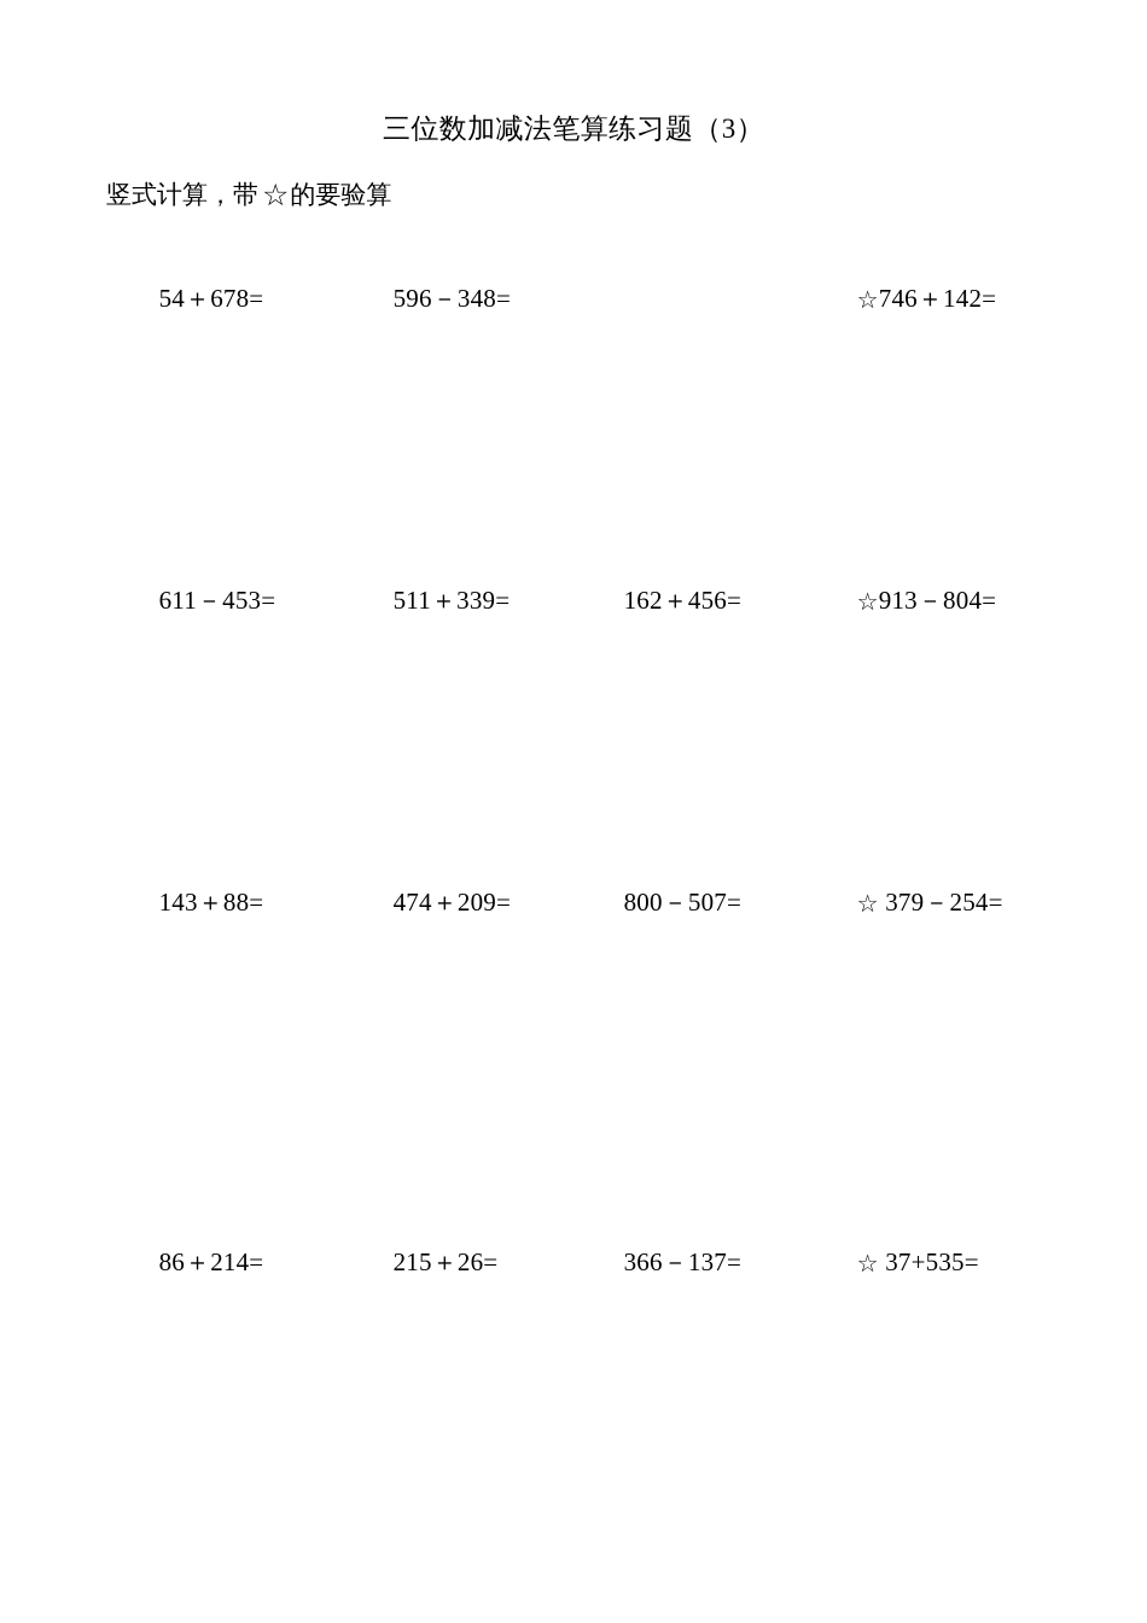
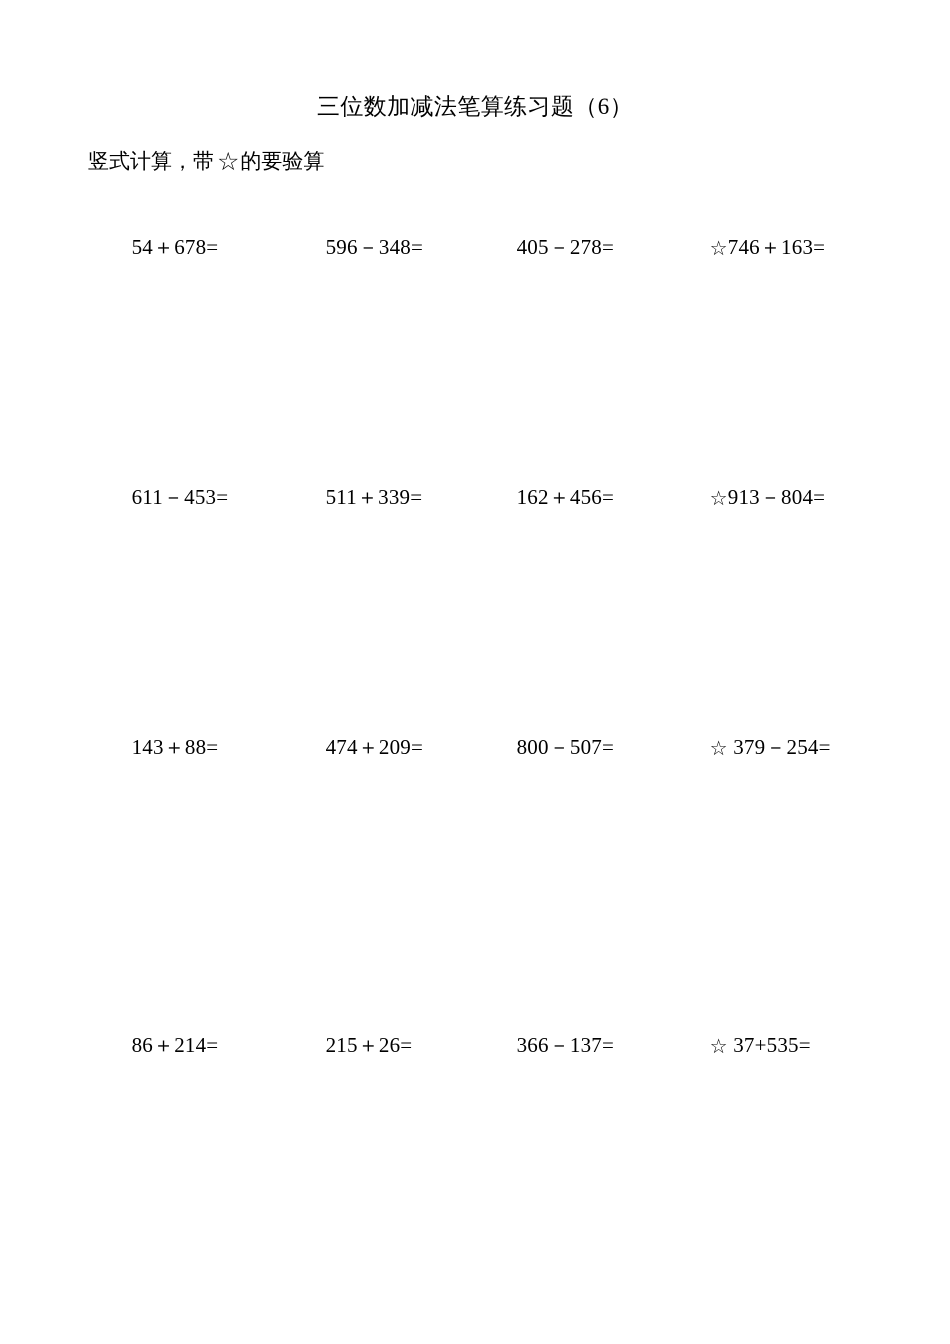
- 三位数加减法笔算练习题（3）
+ 三位数加减法笔算练习题（6）
  竖式计算，带
  ☆
  的要验算
  54＋678=
  596－348=
+ 405－278=
- ☆746＋142=
+ ☆746＋163=
  611－453=
  511＋339=
  162＋456=
  ☆913－804=
  143＋88=
  474＋209=
  800－507=
  ☆ 379－254=
  86＋214=
  215＋26=
  366－137=
  ☆ 37+535=
